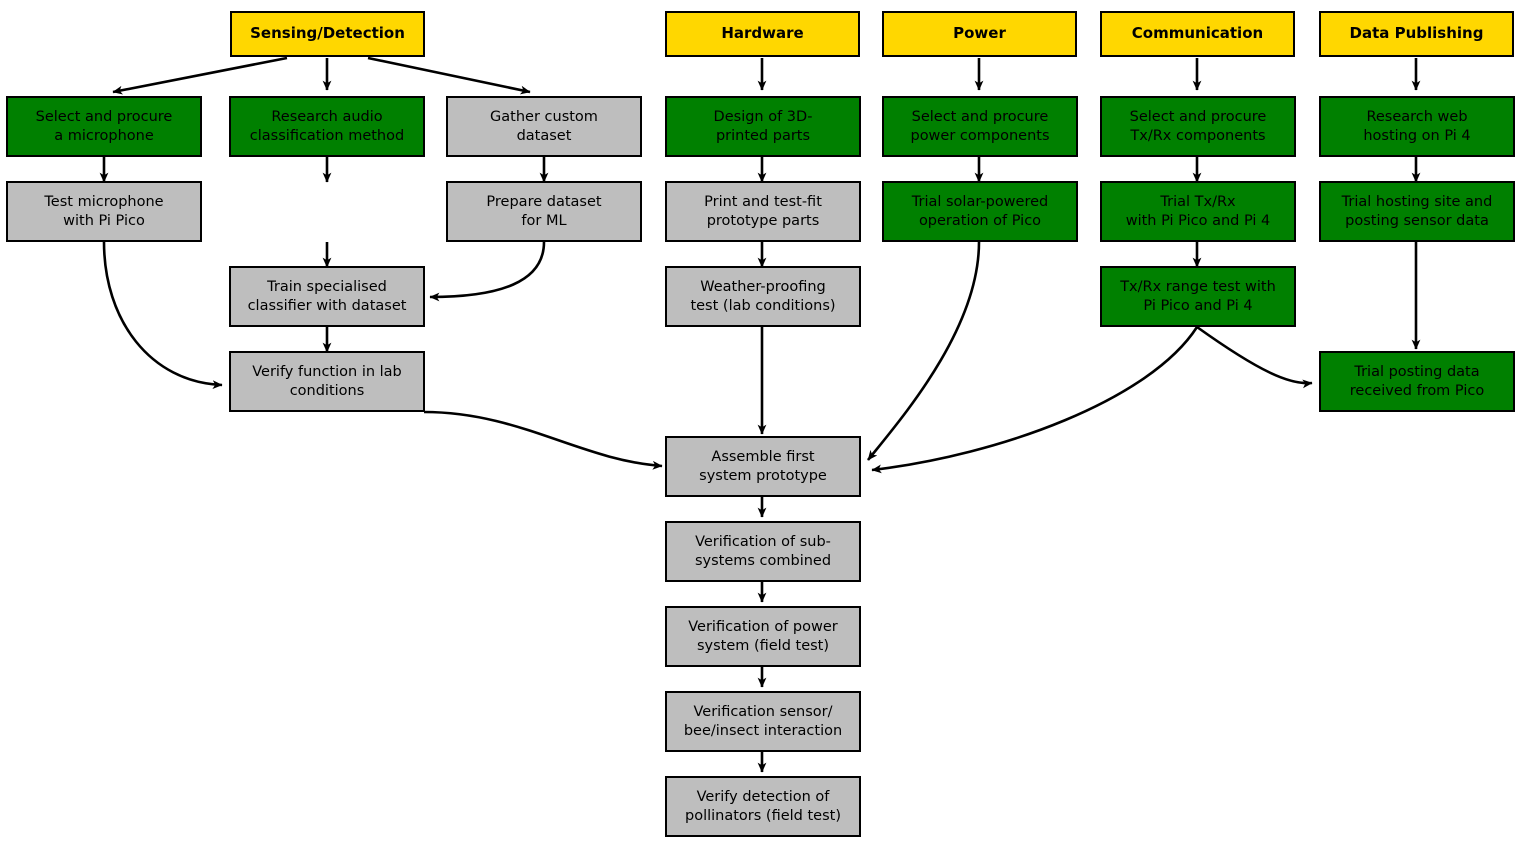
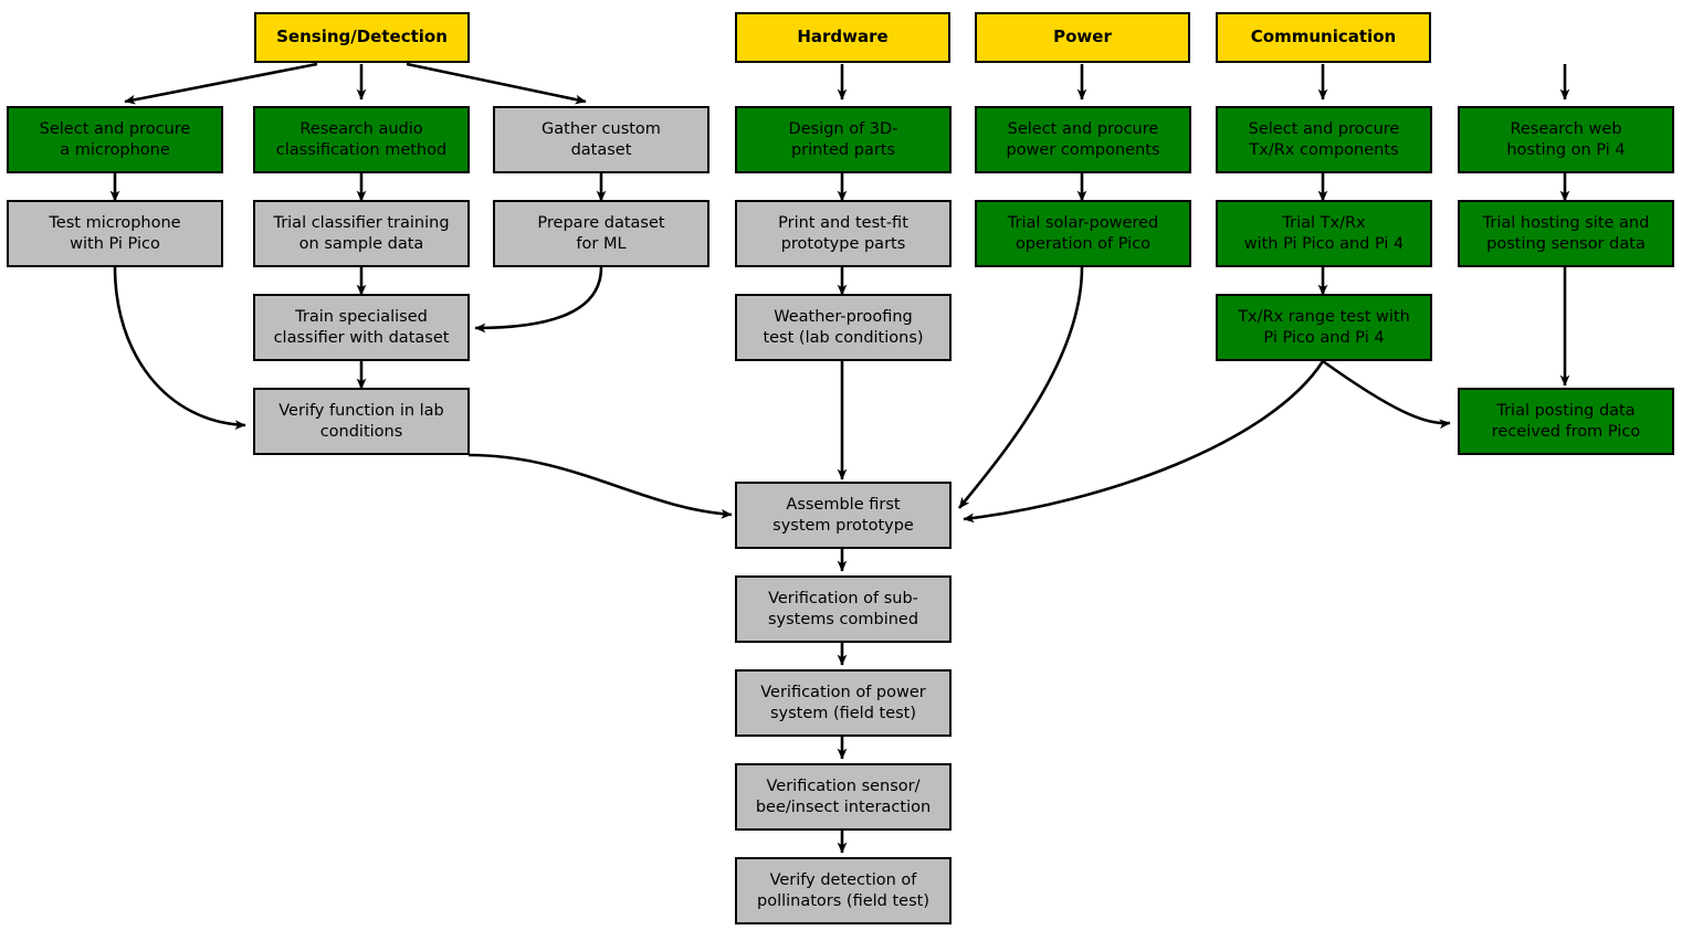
  Sensing/Detection
  Hardware
  Power
  Communication
- Data Publishing
  Select and procure
  a microphone
  Test microphone
  with Pi Pico
  Research audio
  classification method
+ Trial classifier training
+ on sample data
  Train specialised
  classifier with dataset
  Verify function in lab
  conditions
  Gather custom
  dataset
  Prepare dataset
  for ML
  Design of 3D-
  printed parts
  Print and test-fit
  prototype parts
  Weather-proofing
  test (lab conditions)
  Select and procure
  power components
  Trial solar-powered
  operation of Pico
  Select and procure
  Tx/Rx components
  Trial Tx/Rx
  with Pi Pico and Pi 4
  Tx/Rx range test with
  Pi Pico and Pi 4
  Research web
  hosting on Pi 4
  Trial hosting site and
  posting sensor data
  Trial posting data
  received from Pico
  Assemble first
  system prototype
  Verification of sub-
  systems combined
  Verification of power
  system (field test)
  Verification sensor/
  bee/insect interaction
  Verify detection of
  pollinators (field test)
